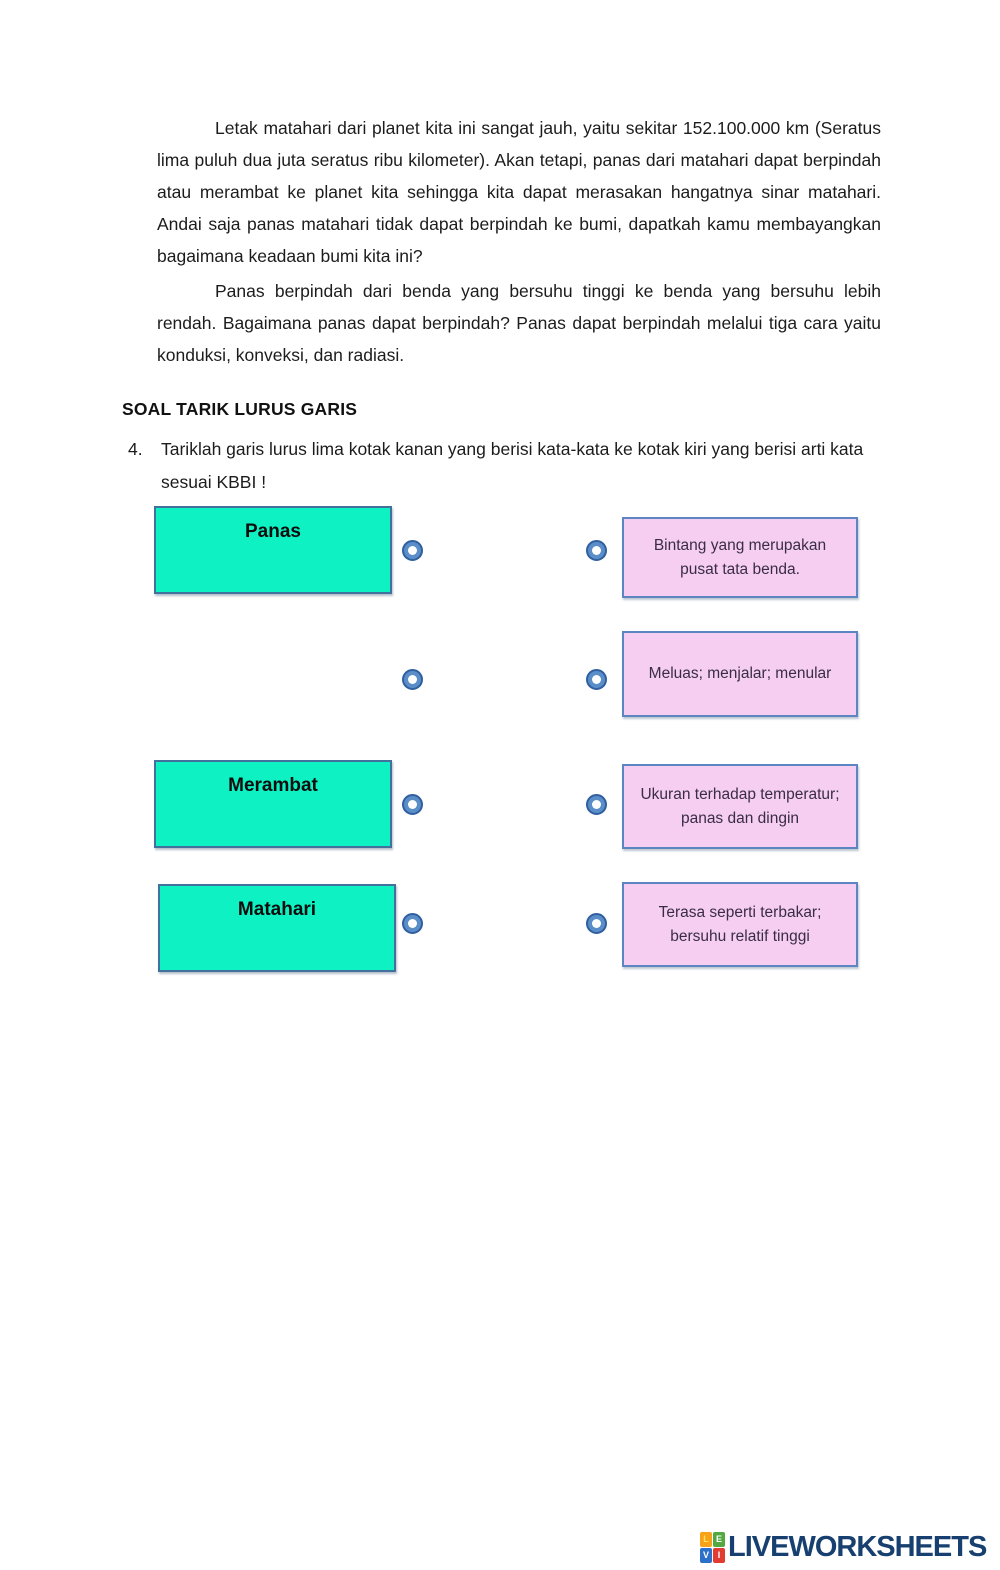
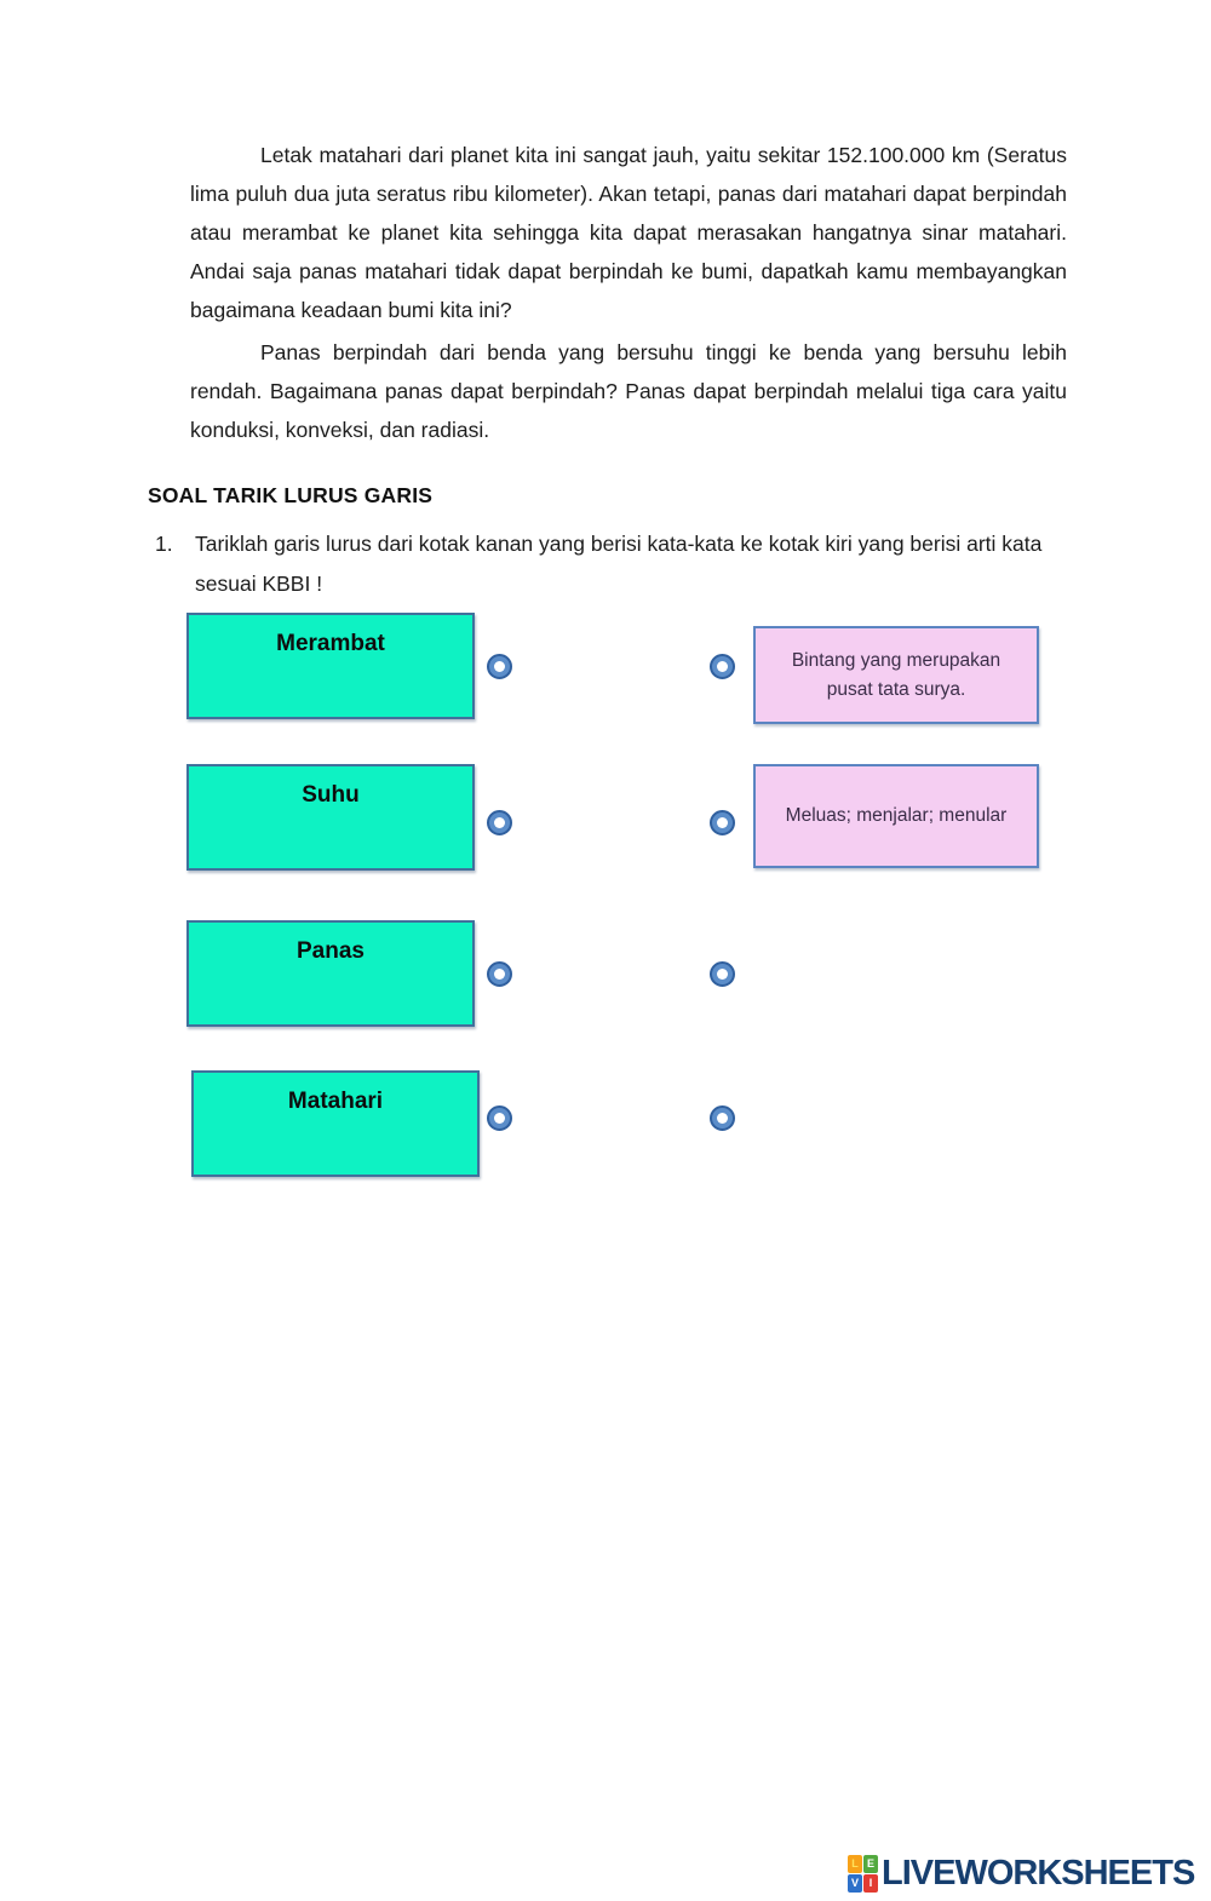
  Letak matahari dari planet kita ini sangat jauh, yaitu sekitar 152.100.000 km (Seratus lima puluh dua juta seratus ribu kilometer). Akan tetapi, panas dari matahari dapat berpindah atau merambat ke planet kita sehingga kita dapat merasakan hangatnya sinar matahari. Andai saja panas matahari tidak dapat berpindah ke bumi, dapatkah kamu membayangkan bagaimana keadaan bumi kita ini?
  Panas berpindah dari benda yang bersuhu tinggi ke benda yang bersuhu lebih rendah. Bagaimana panas dapat berpindah? Panas dapat berpindah melalui tiga cara yaitu konduksi, konveksi, dan radiasi.
  SOAL TARIK LURUS GARIS
- 4.
+ 1.
- Tariklah garis lurus lima kotak kanan yang berisi kata-kata ke kotak kiri yang berisi arti kata sesuai KBBI !
+ Tariklah garis lurus dari kotak kanan yang berisi kata-kata ke kotak kiri yang berisi arti kata sesuai KBBI !
- Panas
+ Merambat
+ Suhu
- Merambat
+ Panas
  Matahari
- Bintang yang merupakan pusat tata benda.
+ Bintang yang merupakan pusat tata surya.
  Meluas; menjalar; menular
- Ukuran terhadap temperatur; panas dan dingin
- Terasa seperti terbakar; bersuhu relatif tinggi
  L
  E
  V
  I
  LIVEWORKSHEETS
